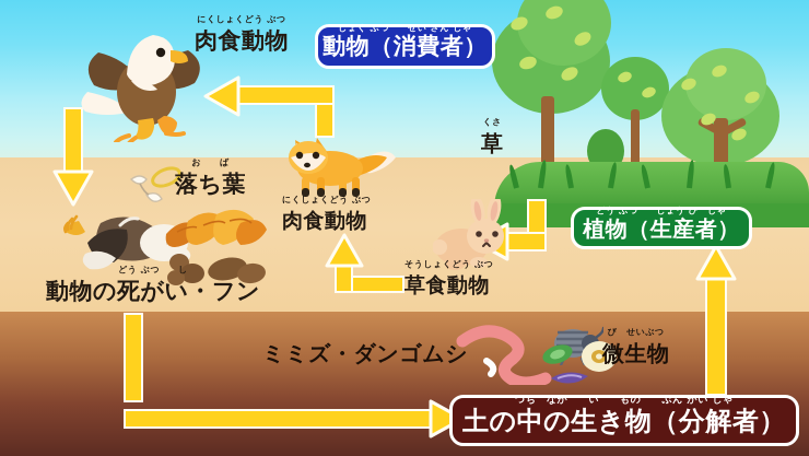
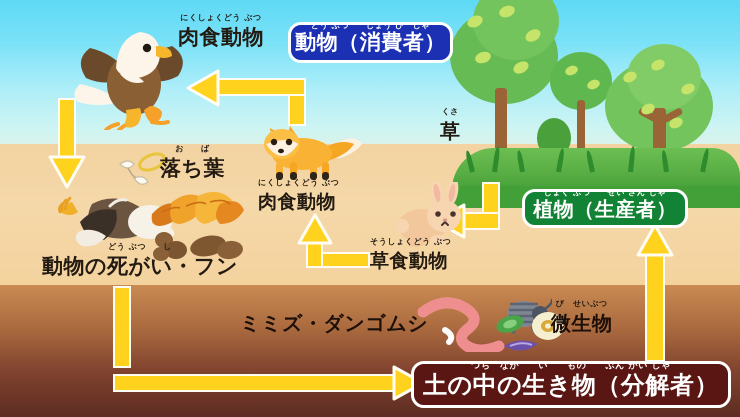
- しょく ぶつ せい さん しゃ
+ どう ぶつ しょう ひ しゃ
  動物（消費者）
- どう ぶつ しょう ひ しゃ
+ しょく ぶつ せい さん しゃ
  植物（生産者）
  つち なか い もの ぶん かい しゃ
  土の中の生き物（分解者）
  にくしょくどう ぶつ
  肉食動物
  にくしょくどう ぶつ
  肉食動物
  そうしょくどう ぶつ
  草食動物
  どう ぶつ し
  動物の死がい・フン
  お ば
  落ち葉
  くさ
  草
  ミミズ・ダンゴムシ
  び せいぶつ
  微生物
